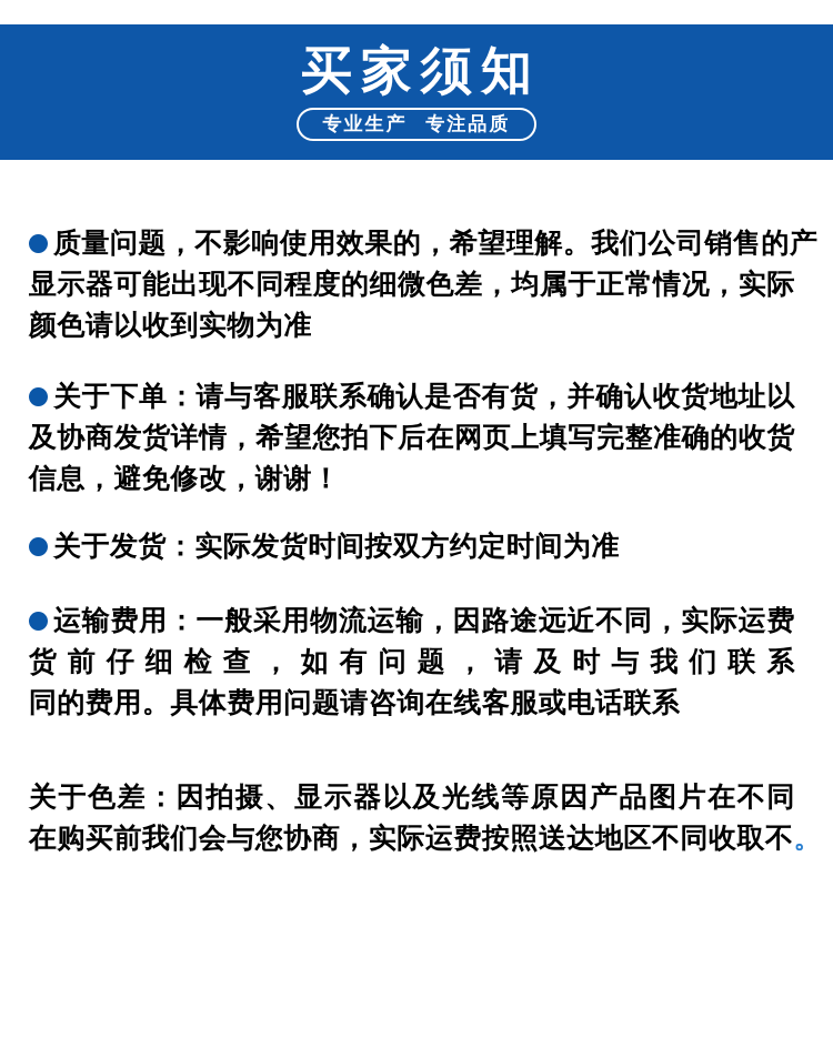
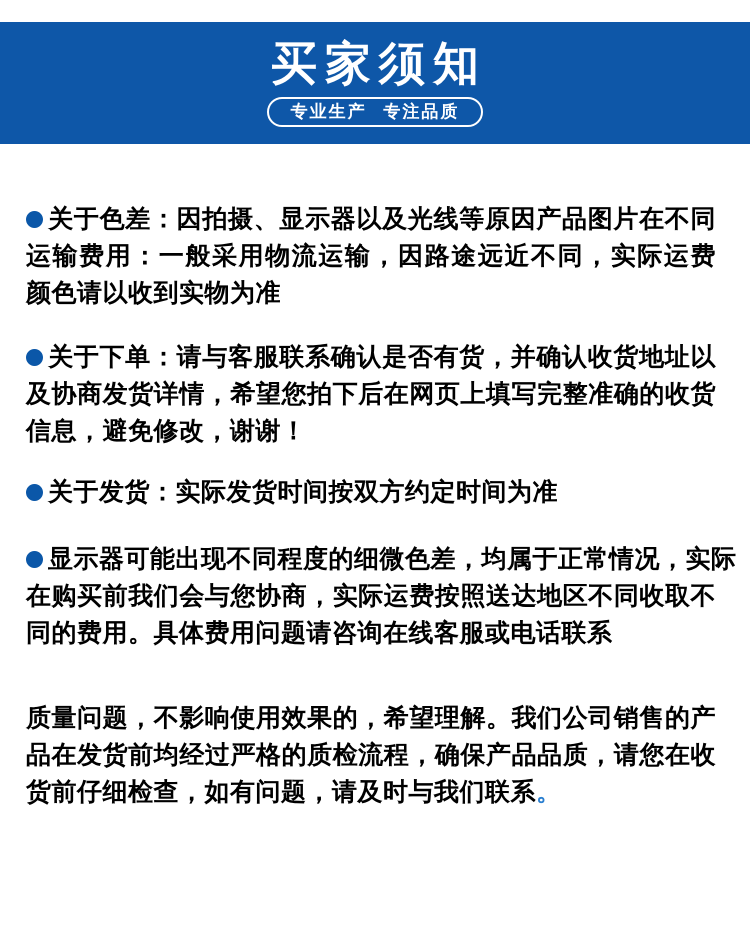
  买家须知
  专业生产 专注品质
- 质量问题，不影响使用效果的，希望理解。我们公司销售的产
+ 关于色差：因拍摄、显示器以及光线等原因产品图片在不同
- 显示器可能出现不同程度的细微色差，均属于正常情况，实际
+ 运输费用：一般采用物流运输，因路途远近不同，实际运费
  颜色请以收到实物为准
  关于下单：请与客服联系确认是否有货，并确认收货地址以
  及协商发货详情，希望您拍下后在网页上填写完整准确的收货
  信息，避免修改，谢谢！
  关于发货：实际发货时间按双方约定时间为准
- 运输费用：一般采用物流运输，因路途远近不同，实际运费
+ 显示器可能出现不同程度的细微色差，均属于正常情况，实际
- 货前仔细检查，如有问题，请及时与我们联系
+ 在购买前我们会与您协商，实际运费按照送达地区不同收取不
  同的费用。具体费用问题请咨询在线客服或电话联系
- 关于色差：因拍摄、显示器以及光线等原因产品图片在不同
+ 质量问题，不影响使用效果的，希望理解。我们公司销售的产
+ 品在发货前均经过严格的质检流程，确保产品品质，请您在收
- 在购买前我们会与您协商，实际运费按照送达地区不同收取不。
+ 货前仔细检查，如有问题，请及时与我们联系。
